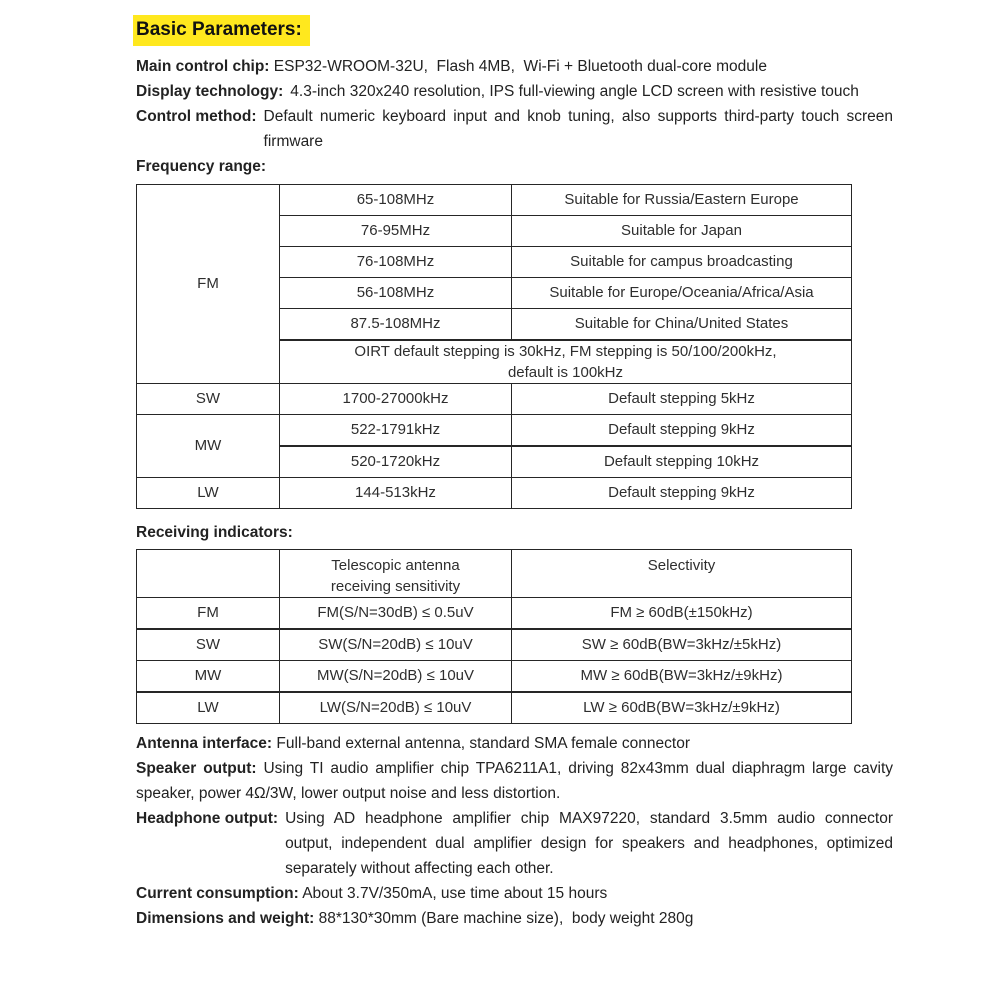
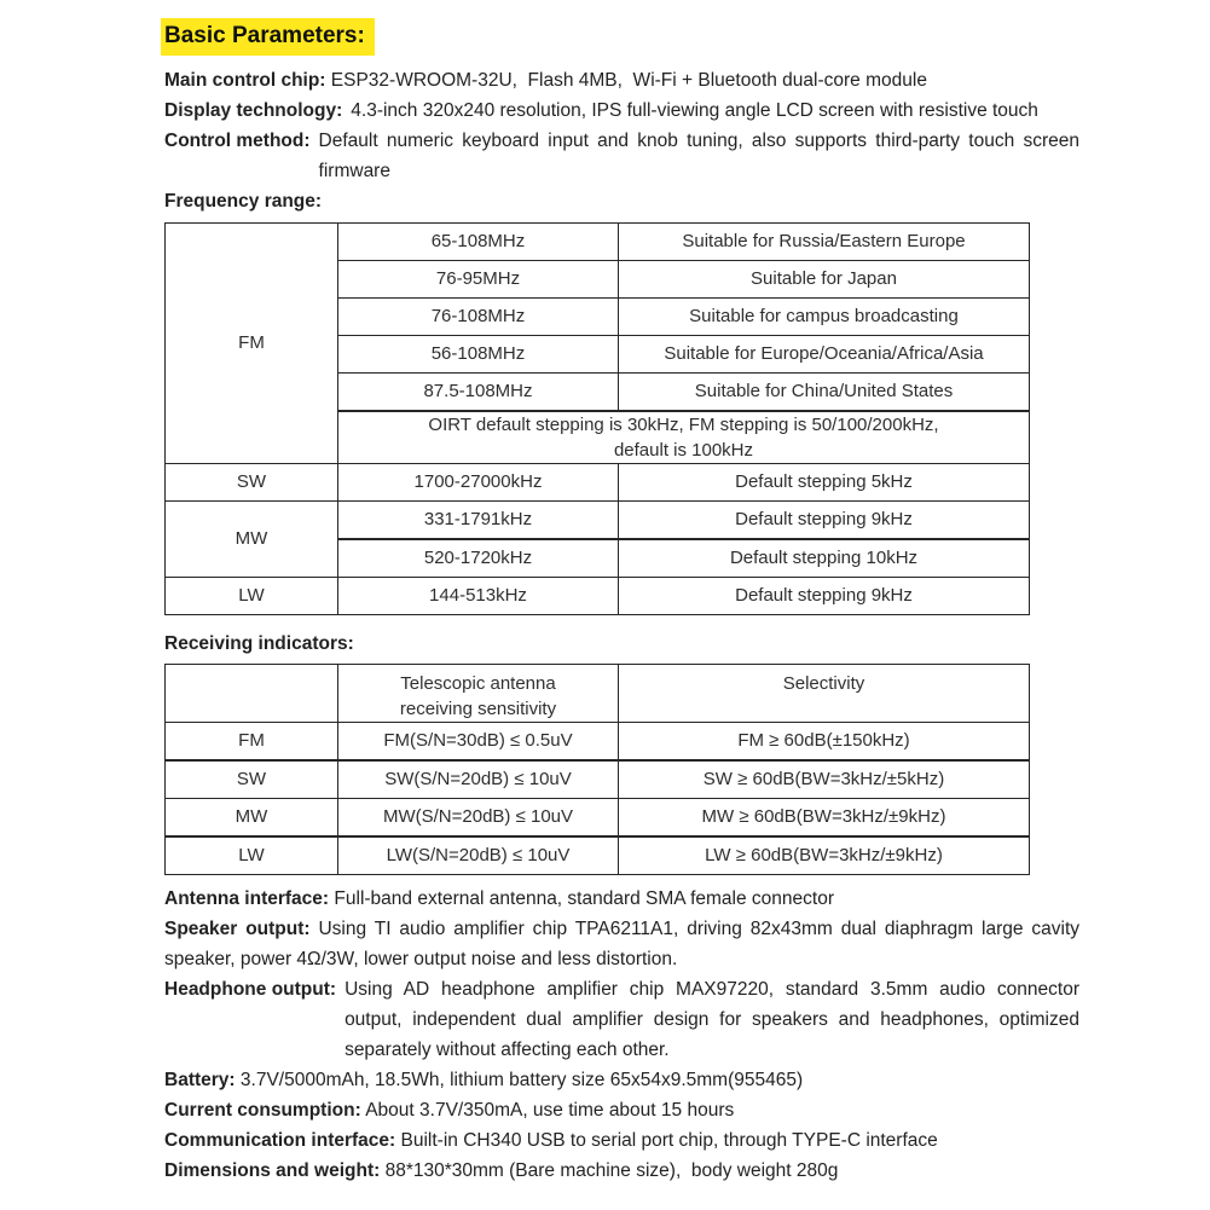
  Basic Parameters:
  Main control chip: ESP32-WROOM-32U, Flash 4MB, Wi-Fi + Bluetooth dual-core module
  Display technology:
  4.3-inch 320x240 resolution, IPS full-viewing angle LCD screen with resistive touch
  Control method:
  Default numeric keyboard input and knob tuning, also supports third-party touch screen firmware
  Frequency range:
  FM	65-108MHz	Suitable for Russia/Eastern Europe
  76-95MHz	Suitable for Japan
  76-108MHz	Suitable for campus broadcasting
  56-108MHz	Suitable for Europe/Oceania/Africa/Asia
  87.5-108MHz	Suitable for China/United States
  OIRT default stepping is 30kHz, FM stepping is 50/100/200kHz, default is 100kHz
  SW	1700-27000kHz	Default stepping 5kHz
- MW	522-1791kHz	Default stepping 9kHz
+ MW	331-1791kHz	Default stepping 9kHz
  520-1720kHz	Default stepping 10kHz
  LW	144-513kHz	Default stepping 9kHz
  Receiving indicators:
  	Telescopic antenna receiving sensitivity	Selectivity
  FM	FM(S/N=30dB) ≤ 0.5uV	FM ≥ 60dB(±150kHz)
  SW	SW(S/N=20dB) ≤ 10uV	SW ≥ 60dB(BW=3kHz/±5kHz)
  MW	MW(S/N=20dB) ≤ 10uV	MW ≥ 60dB(BW=3kHz/±9kHz)
  LW	LW(S/N=20dB) ≤ 10uV	LW ≥ 60dB(BW=3kHz/±9kHz)
  Antenna interface: Full-band external antenna, standard SMA female connector
  Speaker output: Using TI audio amplifier chip TPA6211A1, driving 82x43mm dual diaphragm large cavity speaker, power 4Ω/3W, lower output noise and less distortion.
  Headphone output:
  Using AD headphone amplifier chip MAX97220, standard 3.5mm audio connector output, independent dual amplifier design for speakers and headphones, optimized separately without affecting each other.
+ Battery: 3.7V/5000mAh, 18.5Wh, lithium battery size 65x54x9.5mm(955465)
  Current consumption: About 3.7V/350mA, use time about 15 hours
+ Communication interface: Built-in CH340 USB to serial port chip, through TYPE-C interface
  Dimensions and weight: 88*130*30mm (Bare machine size), body weight 280g
